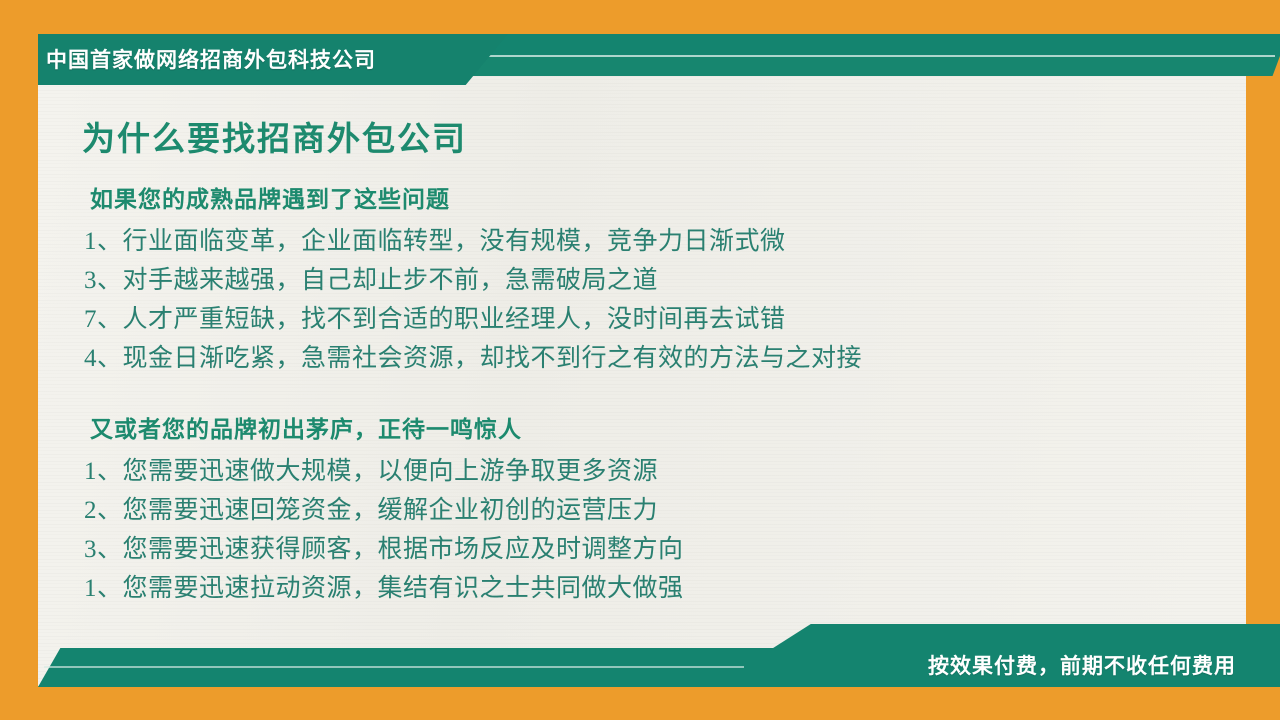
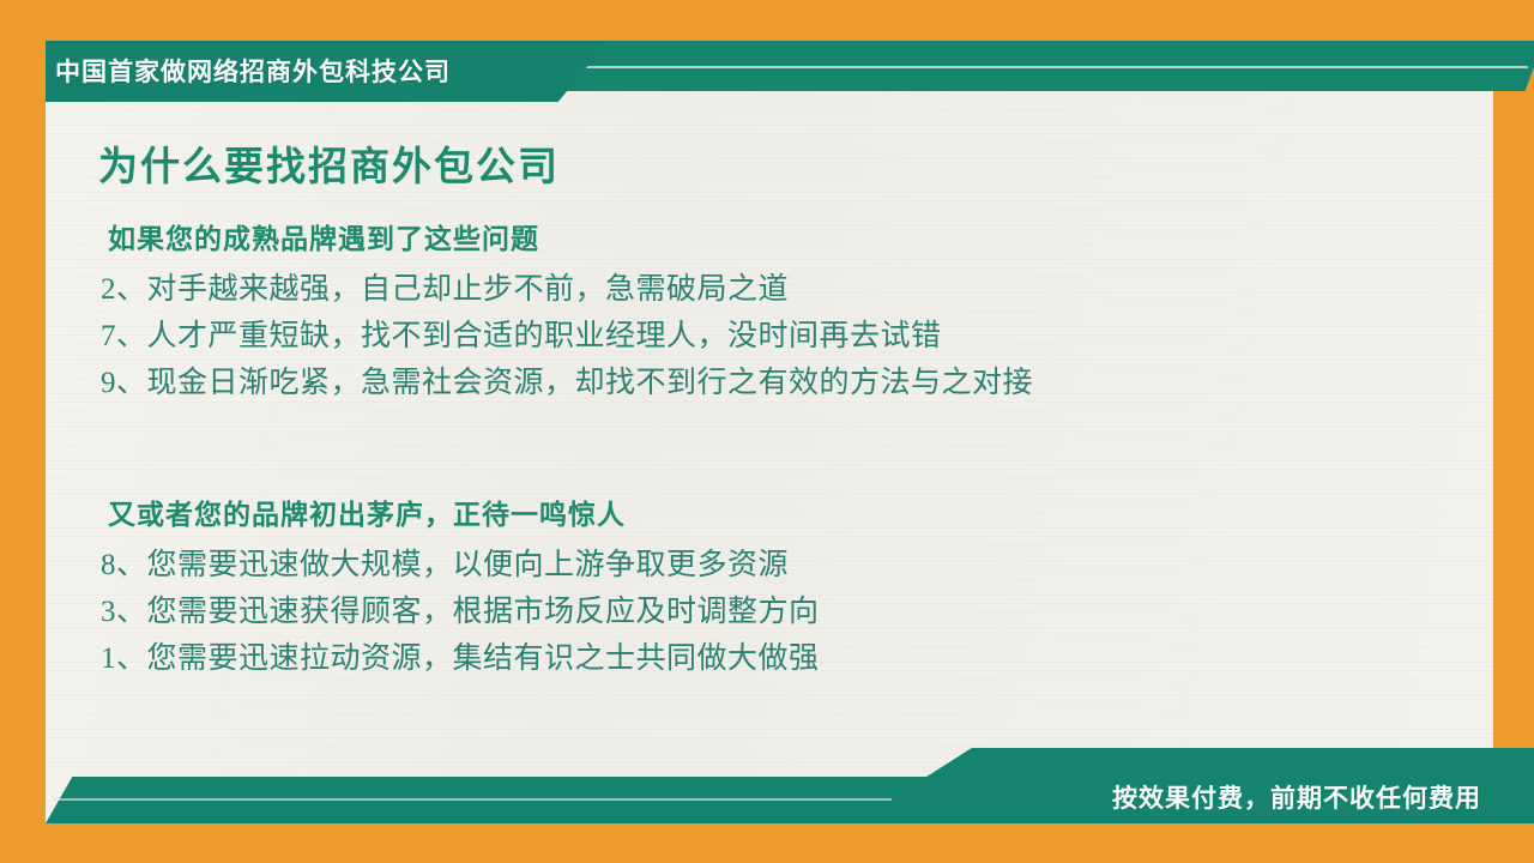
  中国首家做网络招商外包科技公司
  为什么要找招商外包公司
  如果您的成熟品牌遇到了这些问题
- 1、行业面临变革，企业面临转型，没有规模，竞争力日渐式微
- 3、对手越来越强，自己却止步不前，急需破局之道
+ 2、对手越来越强，自己却止步不前，急需破局之道
  7、人才严重短缺，找不到合适的职业经理人，没时间再去试错
- 4、现金日渐吃紧，急需社会资源，却找不到行之有效的方法与之对接
+ 9、现金日渐吃紧，急需社会资源，却找不到行之有效的方法与之对接
  又或者您的品牌初出茅庐，正待一鸣惊人
- 1、您需要迅速做大规模，以便向上游争取更多资源
+ 8、您需要迅速做大规模，以便向上游争取更多资源
- 2、您需要迅速回笼资金，缓解企业初创的运营压力
  3、您需要迅速获得顾客，根据市场反应及时调整方向
  1、您需要迅速拉动资源，集结有识之士共同做大做强
  按效果付费，前期不收任何费用
